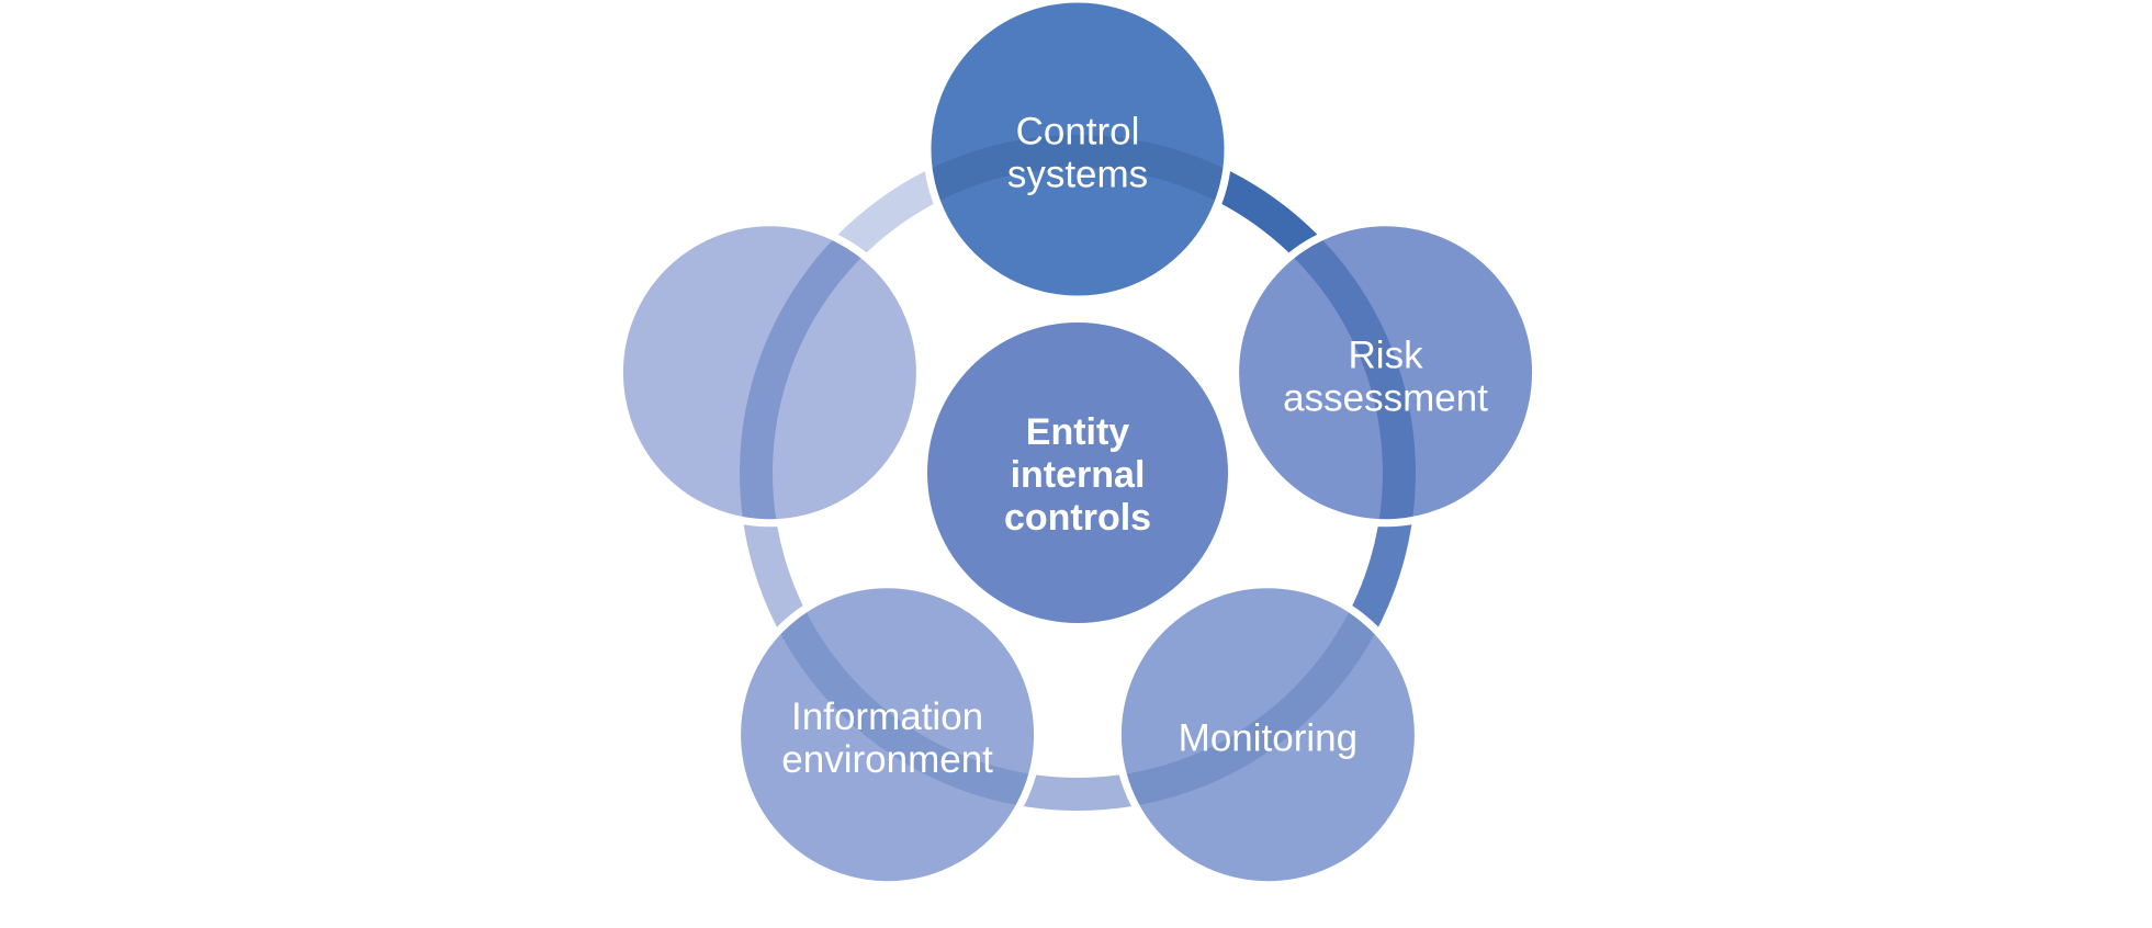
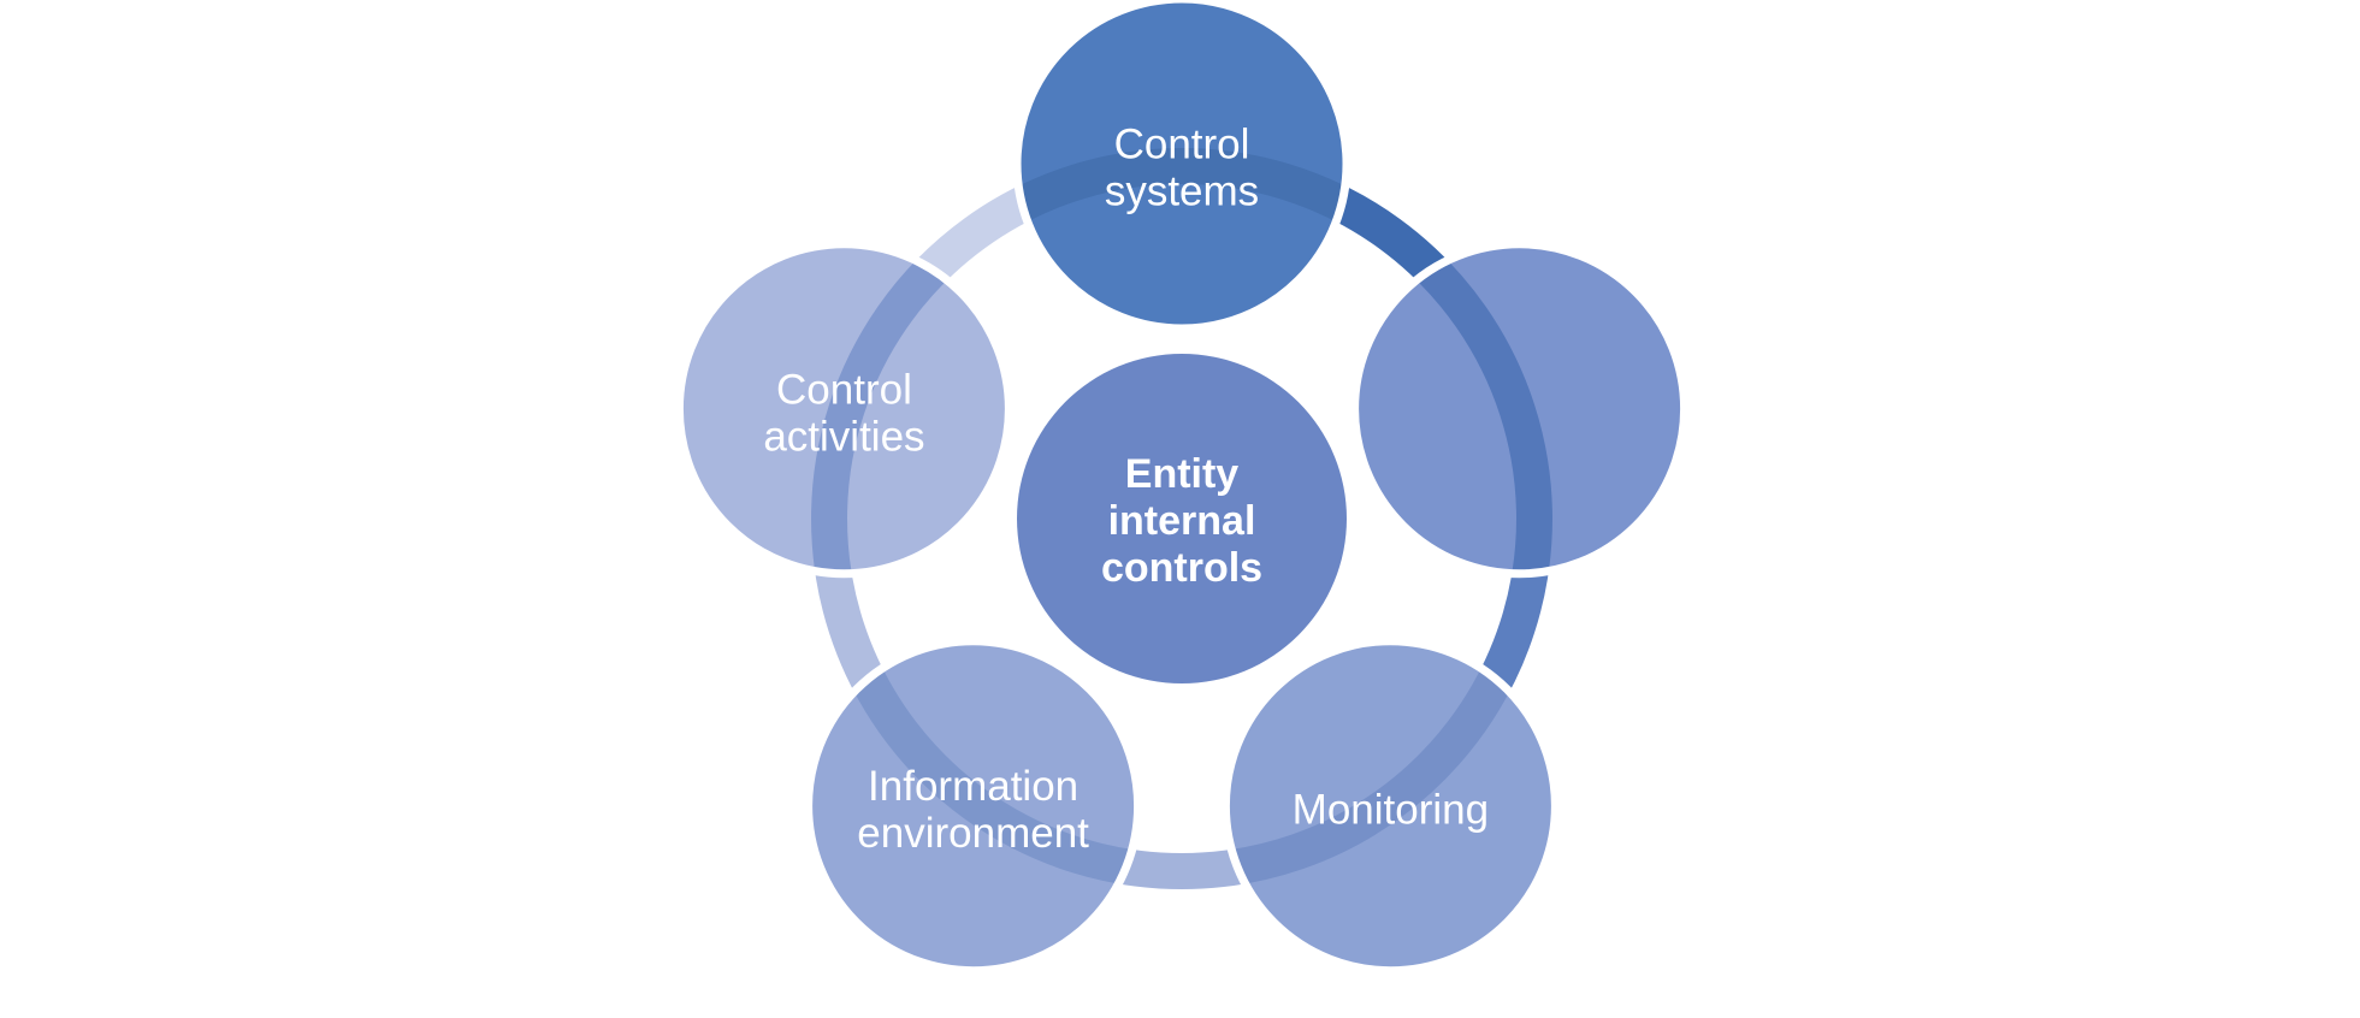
  Control systems
- Risk assessment
  Monitoring
  Information environment
+ Control activities
  Entity internal controls
